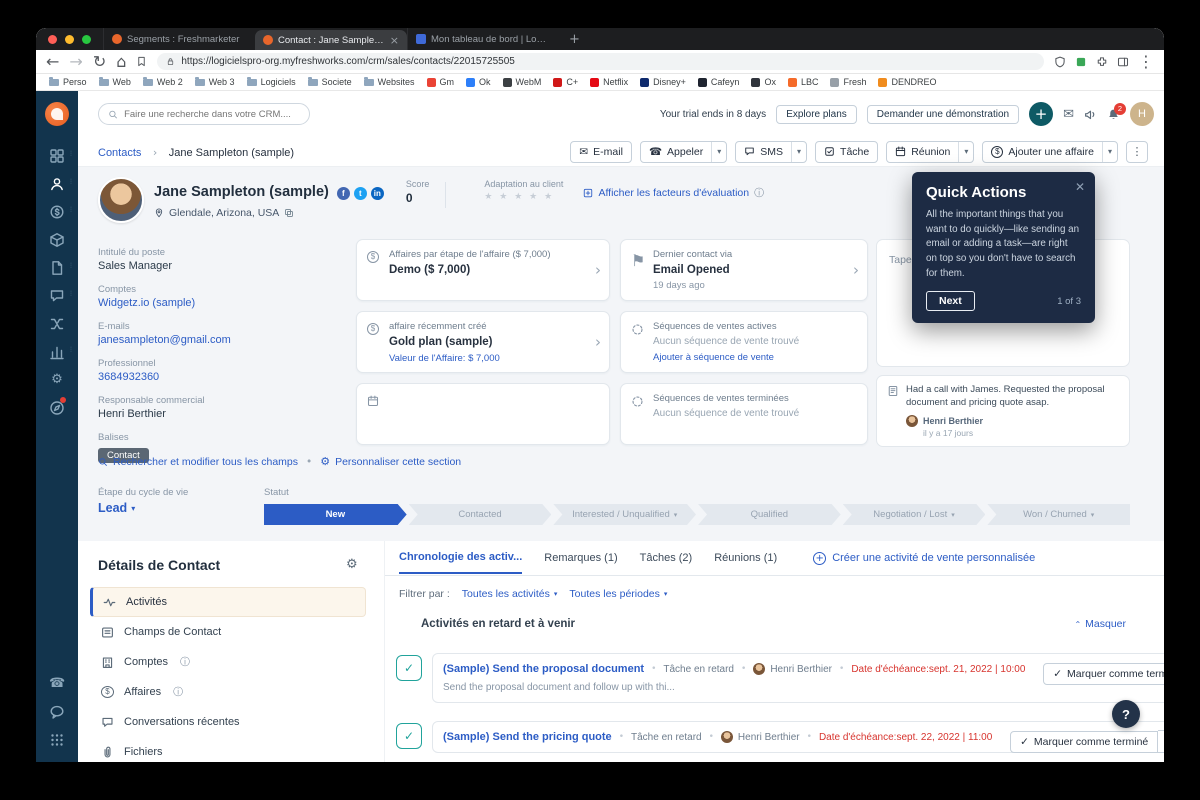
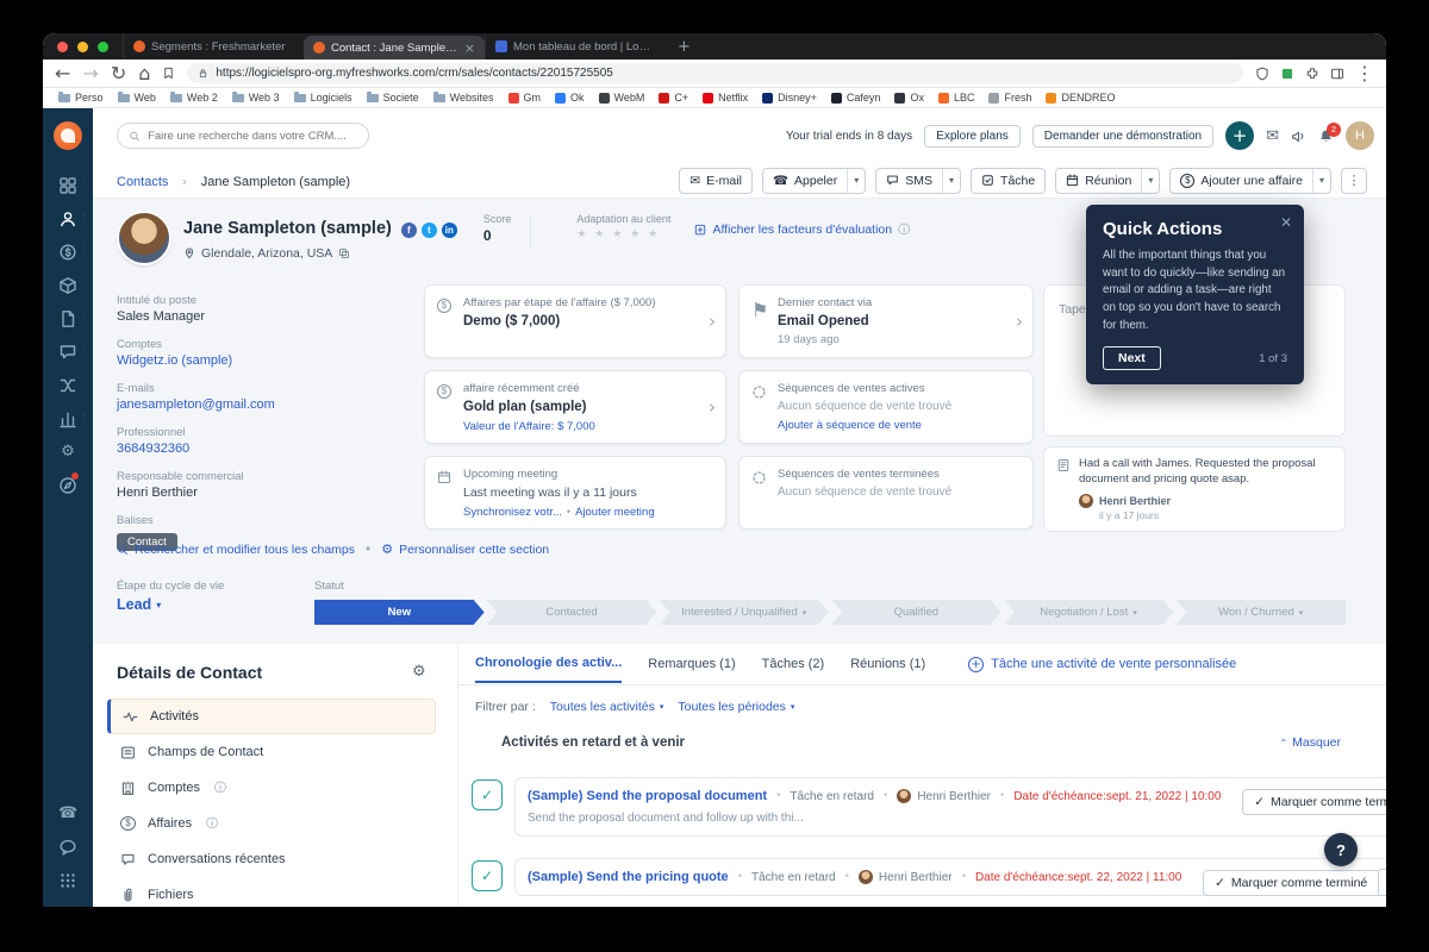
  Segments : Freshmarketer
  Contact : Jane Sampleton
  ×
  Mon tableau de bord | Logici
  +
  ←
  →
  ↻
  ⌂
  https://logicielspro-org.myfreshworks.com/crm/sales/contacts/22015725505
  ⋮
  Perso
  Web
  Web 2
  Web 3
  Logiciels
  Societe
  Websites
  Gm
  Ok
  WebM
  C+
  Netflix
  Disney+
  Cafeyn
  Ox
  LBC
  Fresh
  DENDREO
  ⚙
  ☎
  Faire une recherche dans votre CRM....
  Your trial ends in 8 days
  Explore plans
  Demander une démonstration
  +
  ✉
  2
  H
  Contacts › Jane Sampleton (sample)
  ✉
  E-mail
  ☎
  Appeler
  ▾
  SMS
  ▾
  Tâche
  Réunion
  ▾
  $
  Ajouter une affaire
  ▾
  ⋮
  Jane Sampleton (sample)
  f
  t
  in
  Score
  0
  Adaptation au client
  ★ ★ ★ ★ ★
  Afficher les facteurs d'évaluation
  ⓘ
  Glendale, Arizona, USA
  Intitulé du poste
  Sales Manager
  Comptes
  Widgetz.io (sample)
  E-mails
  janesampleton@gmail.com
  Professionnel
  3684932360
  Responsable commercial
  Henri Berthier
  Balises
  Contact
  $
  Affaires par étape de l'affaire ($ 7,000)
  Demo ($ 7,000)
  ›
  ⚑
  Dernier contact via
  Email Opened
  19 days ago
  ›
  $
  affaire récemment créé
  Gold plan (sample)
  Valeur de l'Affaire: $ 7,000
  ›
  Séquences de ventes actives
  Aucun séquence de vente trouvé
  Ajouter à séquence de vente
+ Upcoming meeting
+ Last meeting was il y a 11 jours
+ Synchronisez votr... • Ajouter meeting
  Séquences de ventes terminées
  Aucun séquence de vente trouvé
  Tape
  Had a call with James. Requested the proposal document and pricing quote asap.
  Henri Berthier
  il y a 17 jours
  Rechercher et modifier tous les champs
  •
  ⚙
  Personnaliser cette section
  Étape du cycle de vie
  Lead
  ▾
  Statut
  New
  Contacted
  Interested / Unqualified
  ▾
  Qualified
  Negotiation / Lost
  ▾
  Won / Churned
  ▾
  Détails de Contact
  ⚙
  Activités
  Champs de Contact
  Comptes
  ⓘ
  $
  Affaires
  ⓘ
  Conversations récentes
  Fichiers
  Chronologie des activ...
  Remarques (1)
  Tâches (2)
  Réunions (1)
  +
- Créer une activité de vente personnalisée
+ Tâche une activité de vente personnalisée
  Filtrer par :
  Toutes les activités
  ▾
  Toutes les périodes
  ▾
  Activités en retard et à venir
  ⌃
  Masquer
  ✓
  (Sample) Send the proposal document
  •
  Tâche en retard
  •
  Henri Berthier
  •
  Date d'échéance:sept. 21, 2022 | 10:00
  Send the proposal document and follow up with thi...
  ✓
  Marquer comme term
  ✓
  (Sample) Send the pricing quote
  •
  Tâche en retard
  •
  Henri Berthier
  •
  Date d'échéance:sept. 22, 2022 | 11:00
  ✓
  Marquer comme terminé
  Quick Actions
  ✕
  All the important things that you want to do quickly—like sending an email or adding a task—are right on top so you don't have to search for them.
  Next
  1 of 3
  ?
